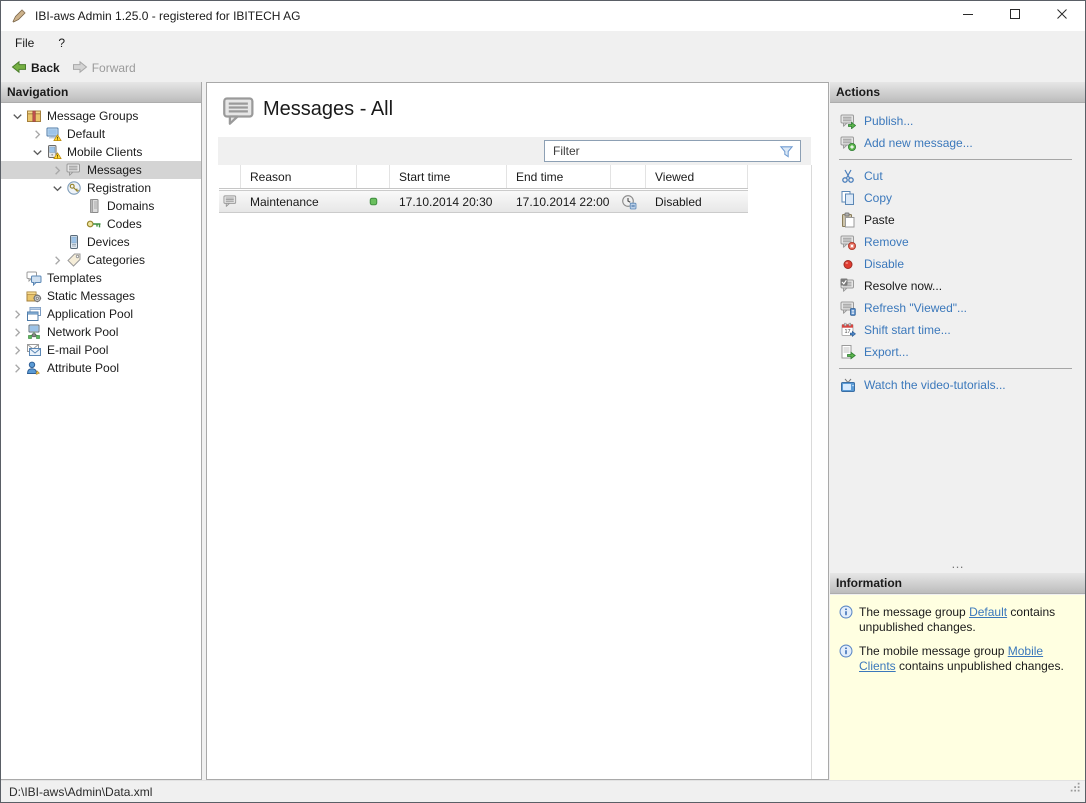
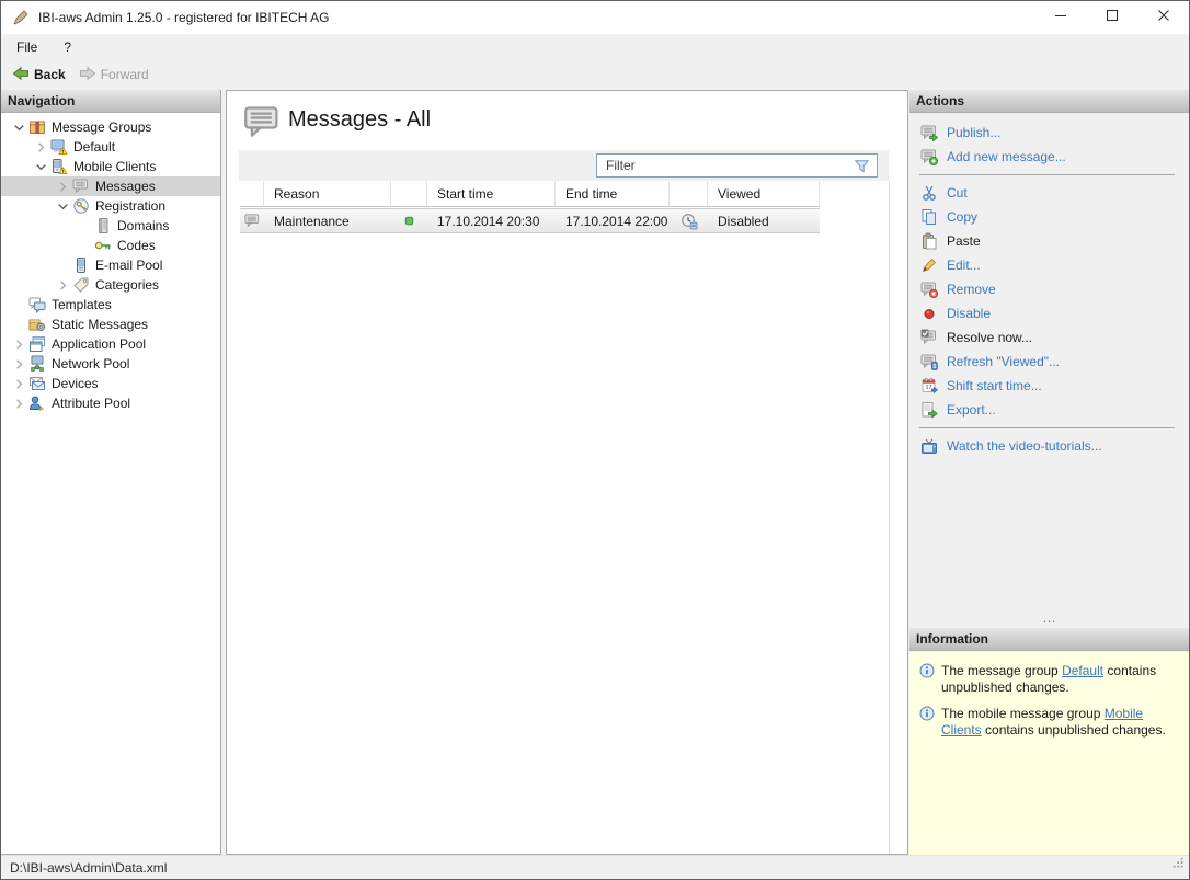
  IBI-aws Admin 1.25.0 - registered for IBITECH AG
  File
  ?
  Back
  Forward
  Navigation
  Message Groups
  Default
  Mobile Clients
  Messages
  Registration
  Domains
  Codes
- Devices
+ E-mail Pool
  Categories
  Templates
  Static Messages
  Application Pool
  Network Pool
- E-mail Pool
+ Devices
  Attribute Pool
  Messages - All
  Filter
  Reason
  Start time
  End time
  Viewed
  Maintenance
  17.10.2014 20:30
  17.10.2014 22:00
  Disabled
  Actions
  Publish...
  Add new message...
  Cut
  Copy
  Paste
+ Edit...
  Remove
  Disable
  Resolve now...
  Refresh "Viewed"...
  Shift start time...
  Export...
  Watch the video-tutorials...
  …
  Information
  The message group Default contains unpublished changes.
  The mobile message group Mobile Clients contains unpublished changes.
  D:\IBI-aws\Admin\Data.xml
